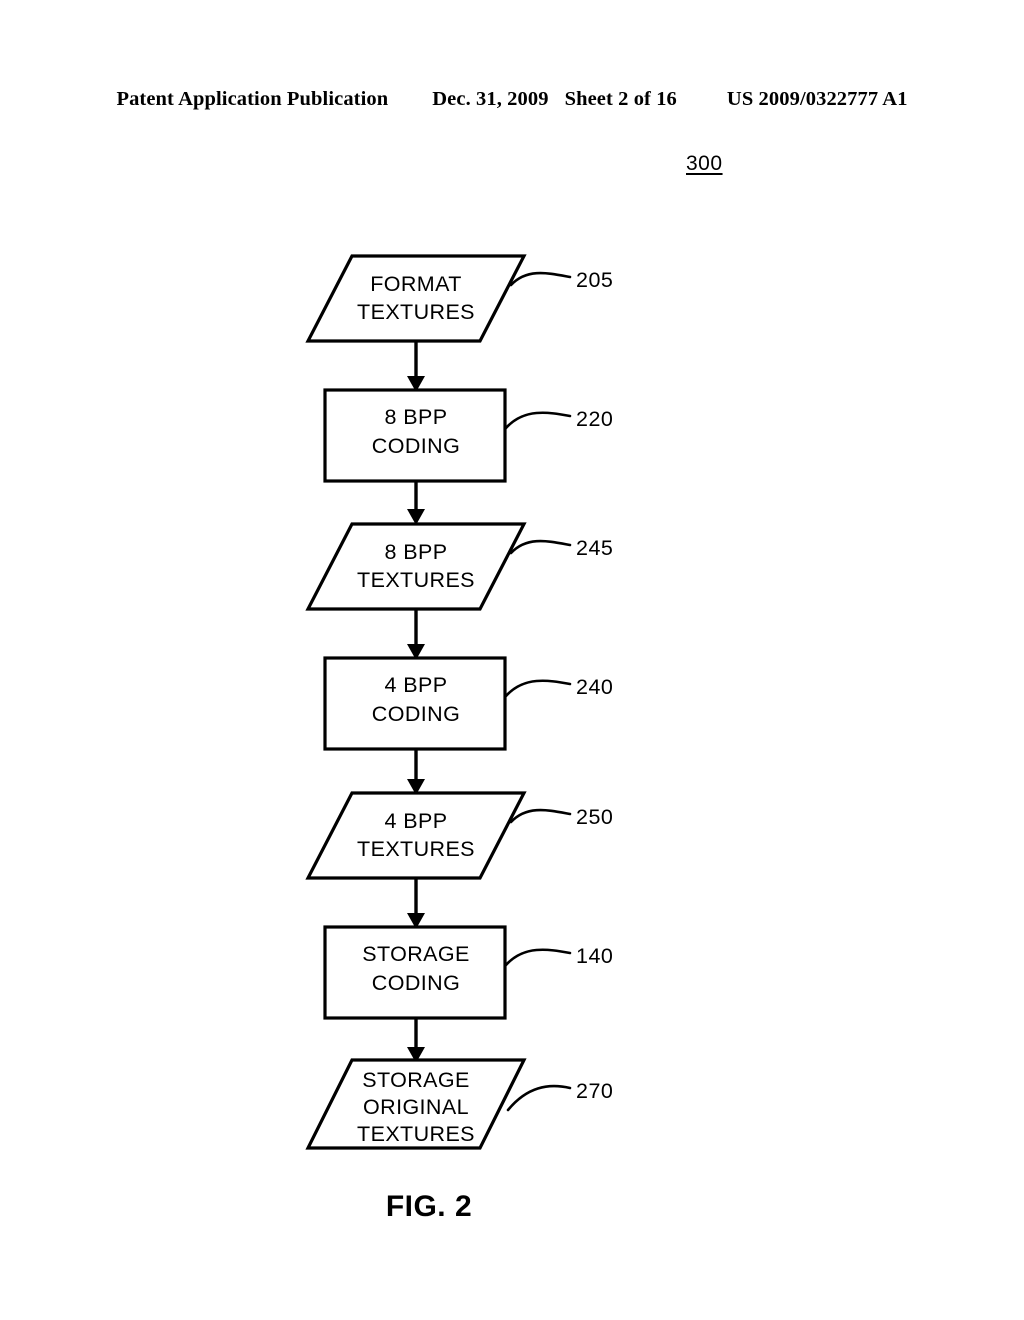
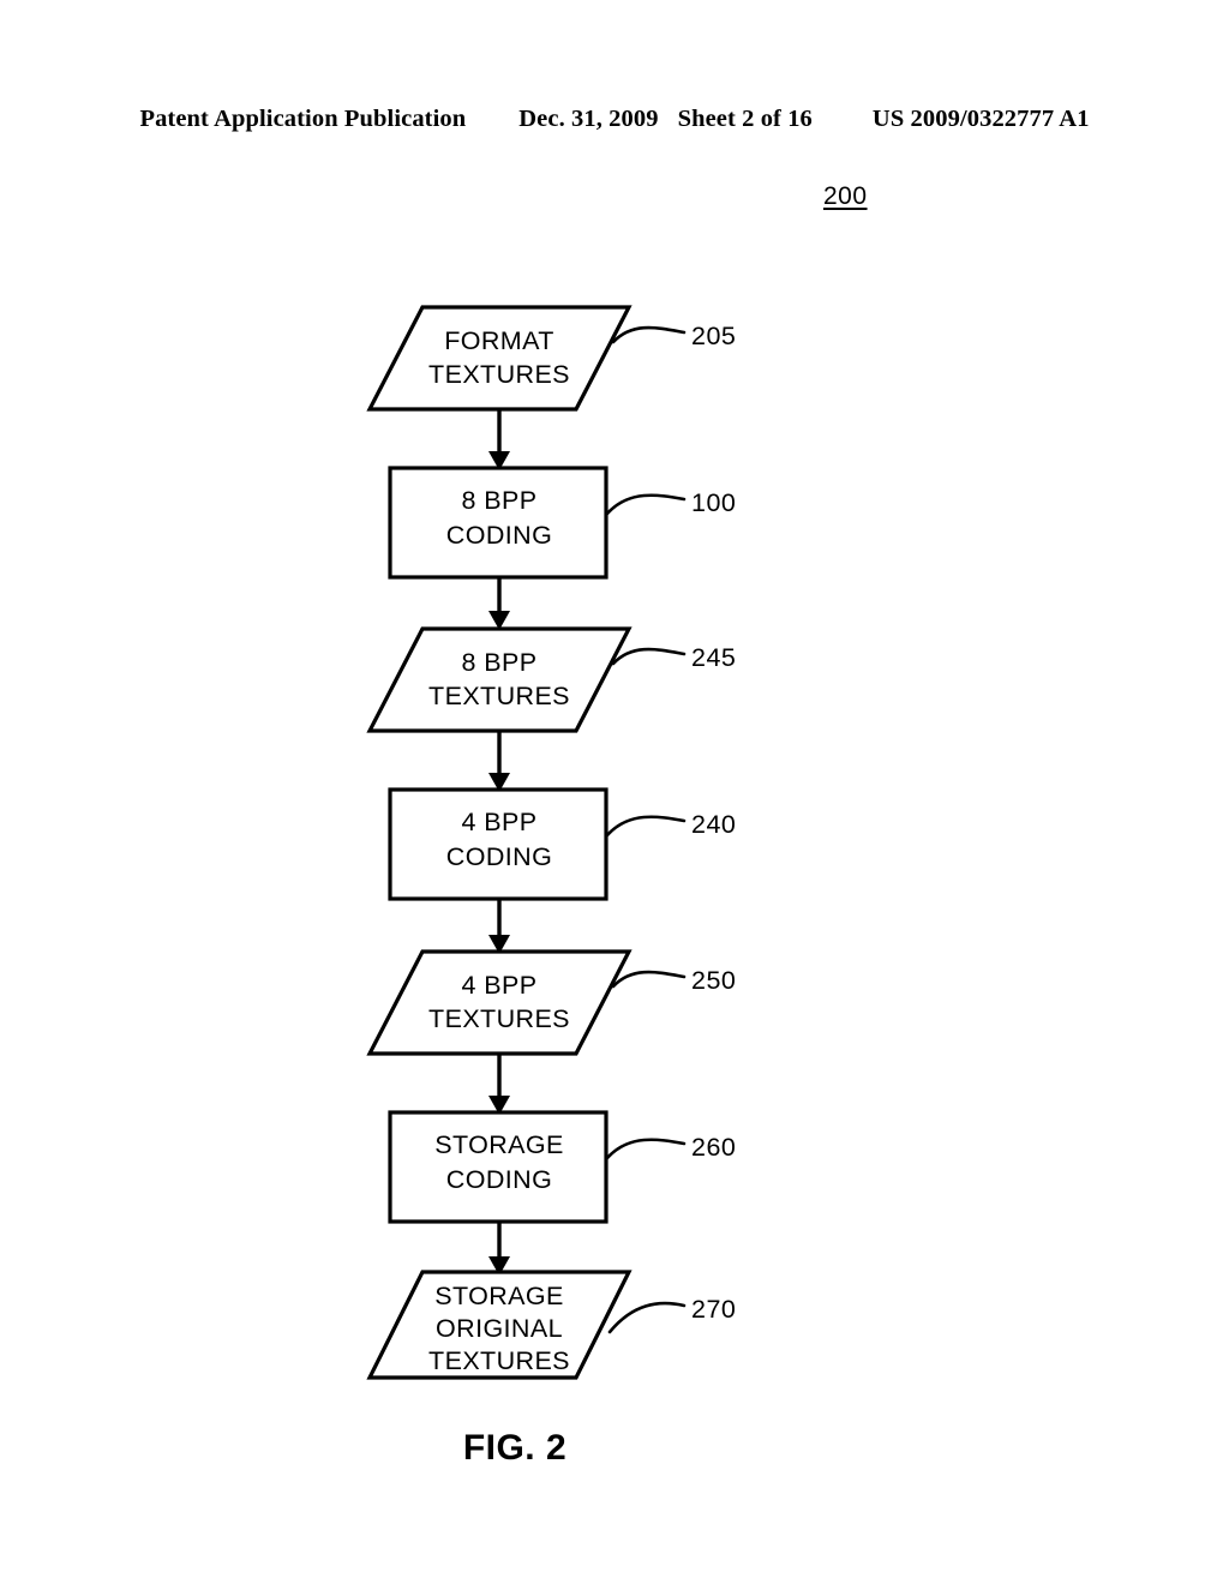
  Patent Application Publication
  Dec. 31, 2009
  Sheet 2 of 16
  US 2009/0322777 A1
- 300
+ 200
  FORMAT
  TEXTURES
  205
  8 BPP
  CODING
- 220
+ 100
  8 BPP
  TEXTURES
  245
  4 BPP
  CODING
  240
  4 BPP
  TEXTURES
  250
  STORAGE
  CODING
- 140
+ 260
  STORAGE
  ORIGINAL
  TEXTURES
  270
  FIG. 2
